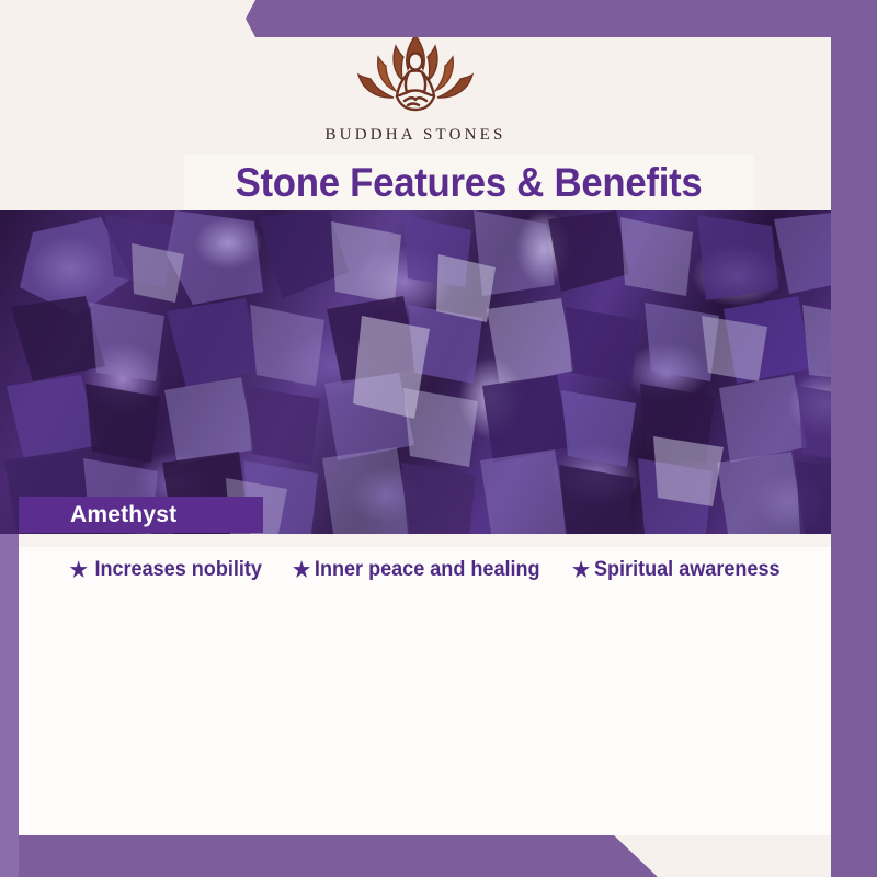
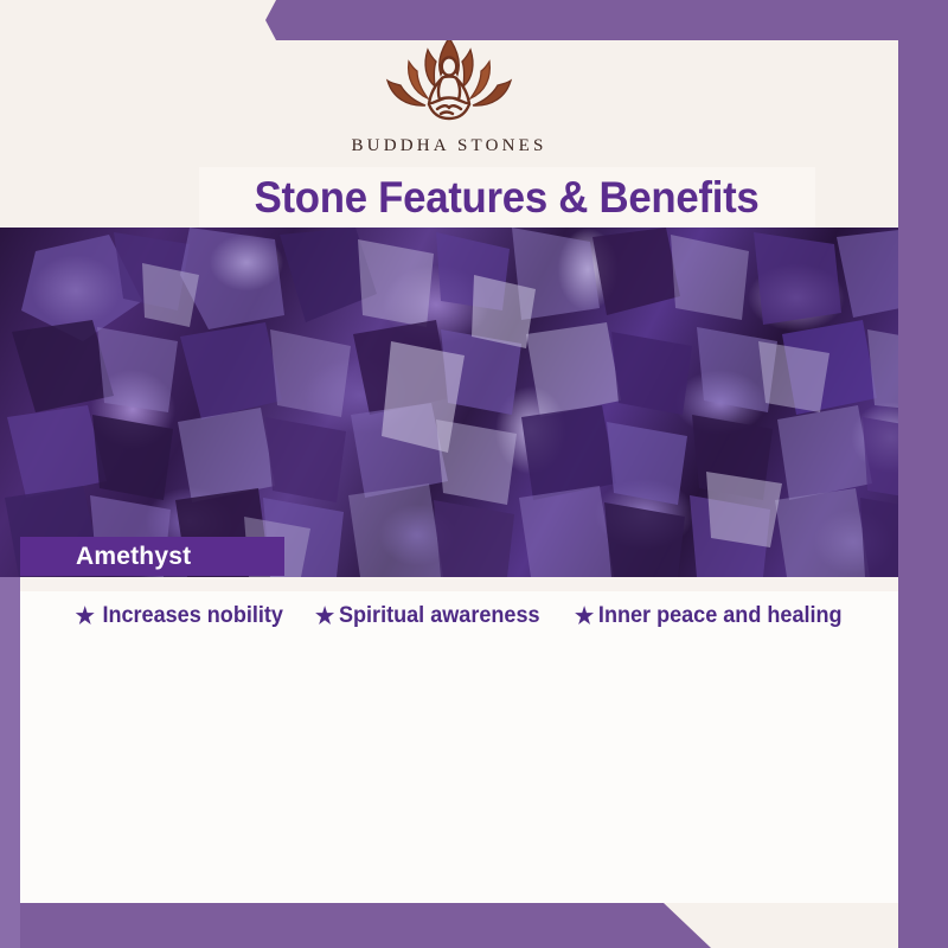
  BUDDHA STONES
  Stone Features & Benefits
  Amethyst
  ★
  Increases nobility
  ★
- Inner peace and healing
+ Spiritual awareness
  ★
- Spiritual awareness
+ Inner peace and healing
